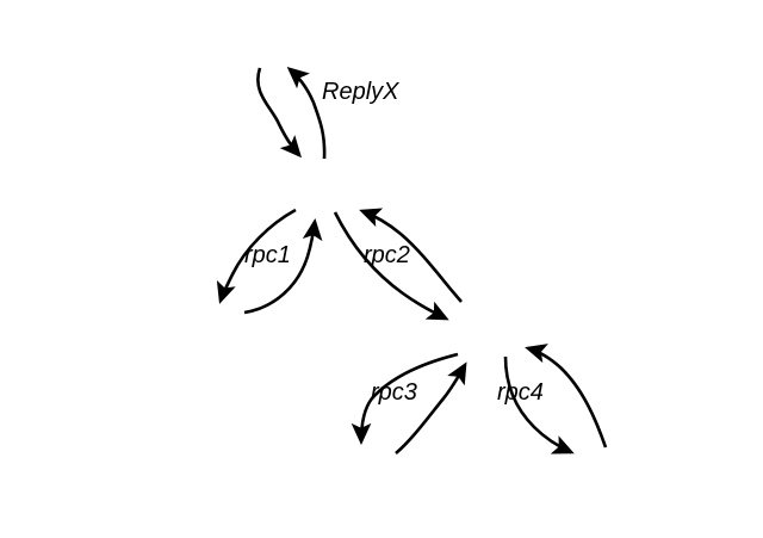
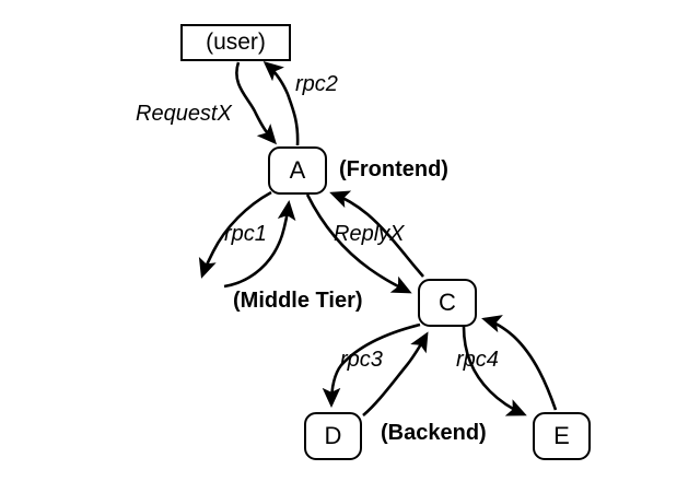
+ (user)
+ A
+ C
+ D
+ E
+ (Frontend)
+ (Middle Tier)
+ (Backend)
+ RequestX
- ReplyX
+ rpc2
  rpc1
- rpc2
+ ReplyX
  rpc3
  rpc4
